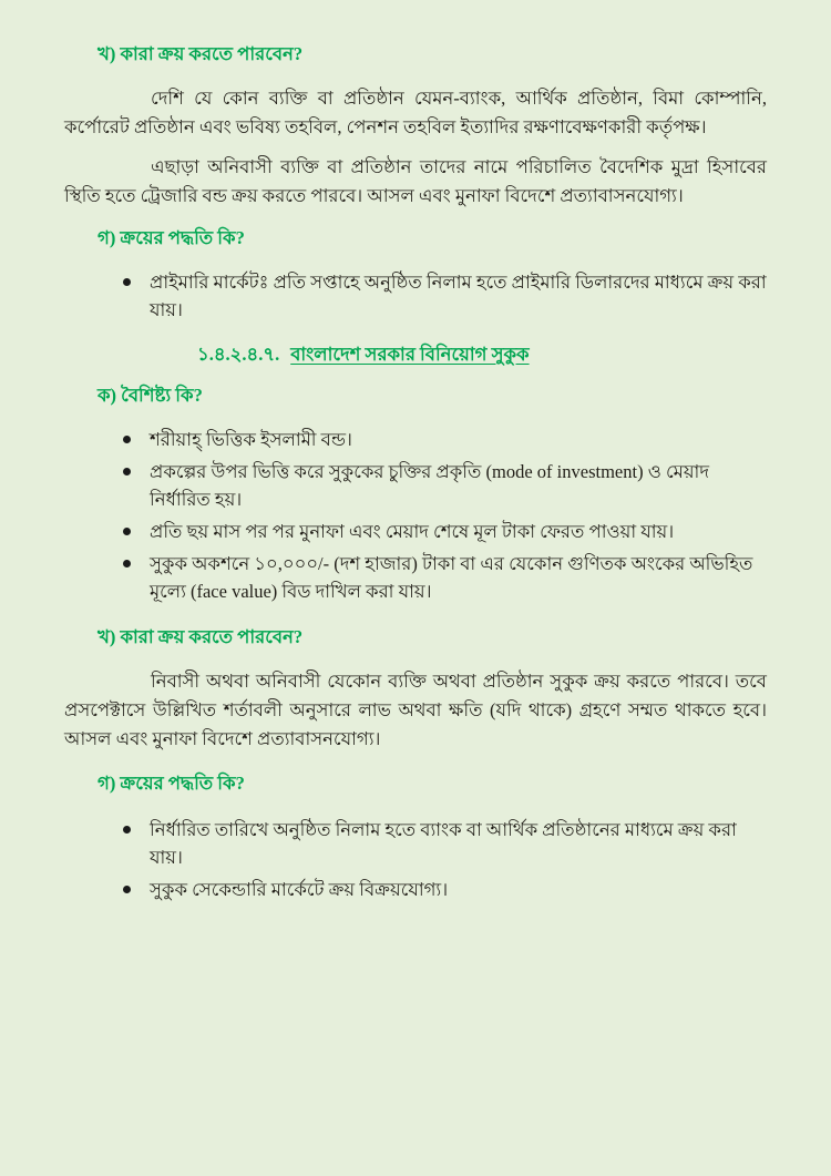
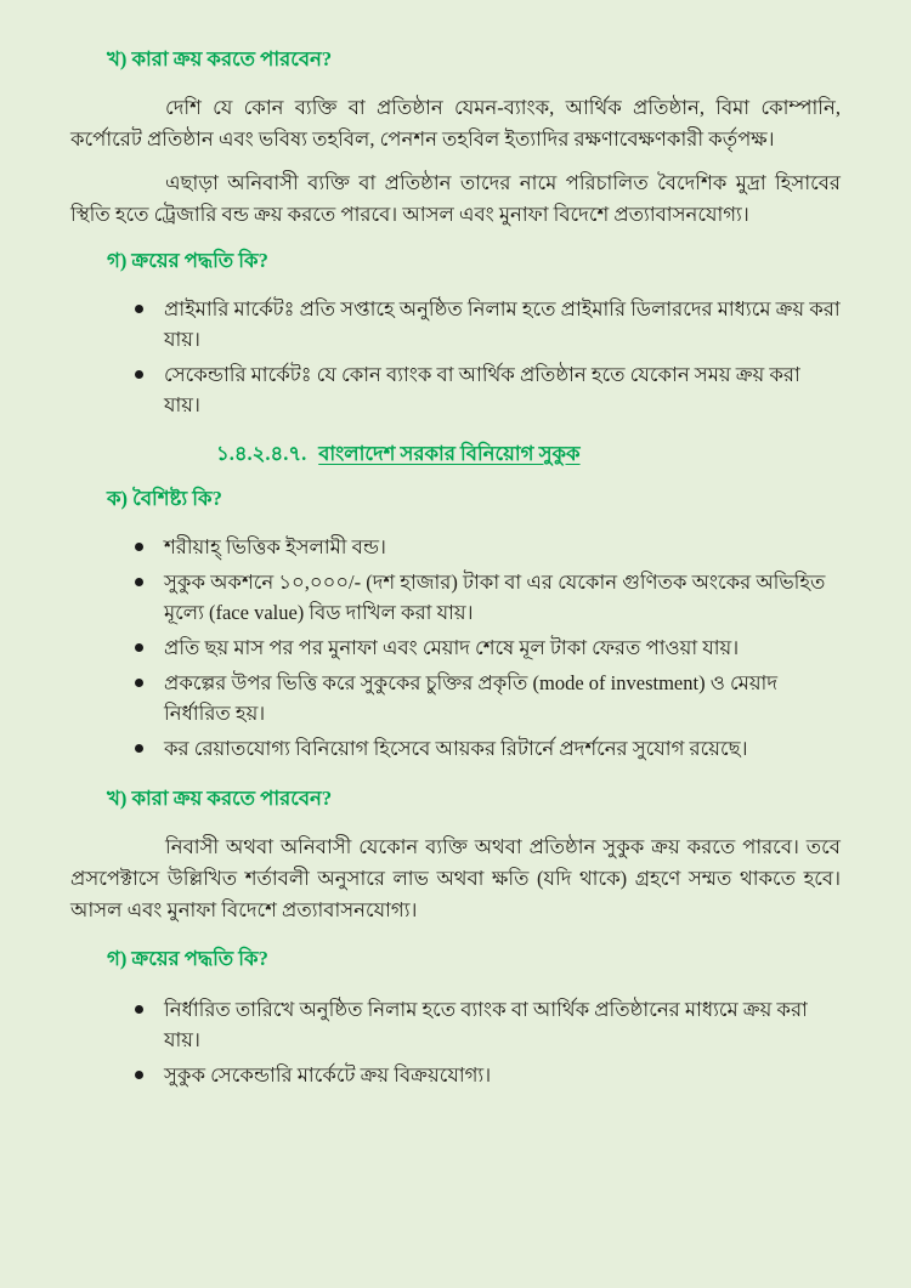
  খ) কারা ক্রয় করতে পারবেন?
  দেশি যে কোন ব্যক্তি বা প্রতিষ্ঠান যেমন-ব্যাংক, আর্থিক প্রতিষ্ঠান, বিমা কোম্পানি, কর্পোরেট প্রতিষ্ঠান এবং ভবিষ্য তহবিল, পেনশন তহবিল ইত্যাদির রক্ষণাবেক্ষণকারী কর্তৃপক্ষ।
  এছাড়া অনিবাসী ব্যক্তি বা প্রতিষ্ঠান তাদের নামে পরিচালিত বৈদেশিক মুদ্রা হিসাবের স্থিতি হতে ট্রেজারি বন্ড ক্রয় করতে পারবে। আসল এবং মুনাফা বিদেশে প্রত্যাবাসনযোগ্য।
  গ) ক্রয়ের পদ্ধতি কি?
  প্রাইমারি মার্কেটঃ প্রতি সপ্তাহে অনুষ্ঠিত নিলাম হতে প্রাইমারি ডিলারদের মাধ্যমে ক্রয় করা যায়।
+ সেকেন্ডারি মার্কেটঃ যে কোন ব্যাংক বা আর্থিক প্রতিষ্ঠান হতে যেকোন সময় ক্রয় করা যায়।
  ১.৪.২.৪.৭. বাংলাদেশ সরকার বিনিয়োগ সুকুক
  ক) বৈশিষ্ট্য কি?
  শরীয়াহ্ ভিত্তিক ইসলামী বন্ড।
- প্রকল্পের উপর ভিত্তি করে সুকুকের চুক্তির প্রকৃতি (mode of investment) ও মেয়াদ নির্ধারিত হয়।
+ সুকুক অকশনে ১০,০০০/- (দশ হাজার) টাকা বা এর যেকোন গুণিতক অংকের অভিহিত মূল্যে (face value) বিড দাখিল করা যায়।
  প্রতি ছয় মাস পর পর মুনাফা এবং মেয়াদ শেষে মূল টাকা ফেরত পাওয়া যায়।
- সুকুক অকশনে ১০,০০০/- (দশ হাজার) টাকা বা এর যেকোন গুণিতক অংকের অভিহিত মূল্যে (face value) বিড দাখিল করা যায়।
+ প্রকল্পের উপর ভিত্তি করে সুকুকের চুক্তির প্রকৃতি (mode of investment) ও মেয়াদ নির্ধারিত হয়।
+ কর রেয়াতযোগ্য বিনিয়োগ হিসেবে আয়কর রিটার্নে প্রদর্শনের সুযোগ রয়েছে।
  খ) কারা ক্রয় করতে পারবেন?
  নিবাসী অথবা অনিবাসী যেকোন ব্যক্তি অথবা প্রতিষ্ঠান সুকুক ক্রয় করতে পারবে। তবে প্রসপেক্টাসে উল্লিখিত শর্তাবলী অনুসারে লাভ অথবা ক্ষতি (যদি থাকে) গ্রহণে সম্মত থাকতে হবে। আসল এবং মুনাফা বিদেশে প্রত্যাবাসনযোগ্য।
  গ) ক্রয়ের পদ্ধতি কি?
  নির্ধারিত তারিখে অনুষ্ঠিত নিলাম হতে ব্যাংক বা আর্থিক প্রতিষ্ঠানের মাধ্যমে ক্রয় করা যায়।
  সুকুক সেকেন্ডারি মার্কেটে ক্রয় বিক্রয়যোগ্য।
